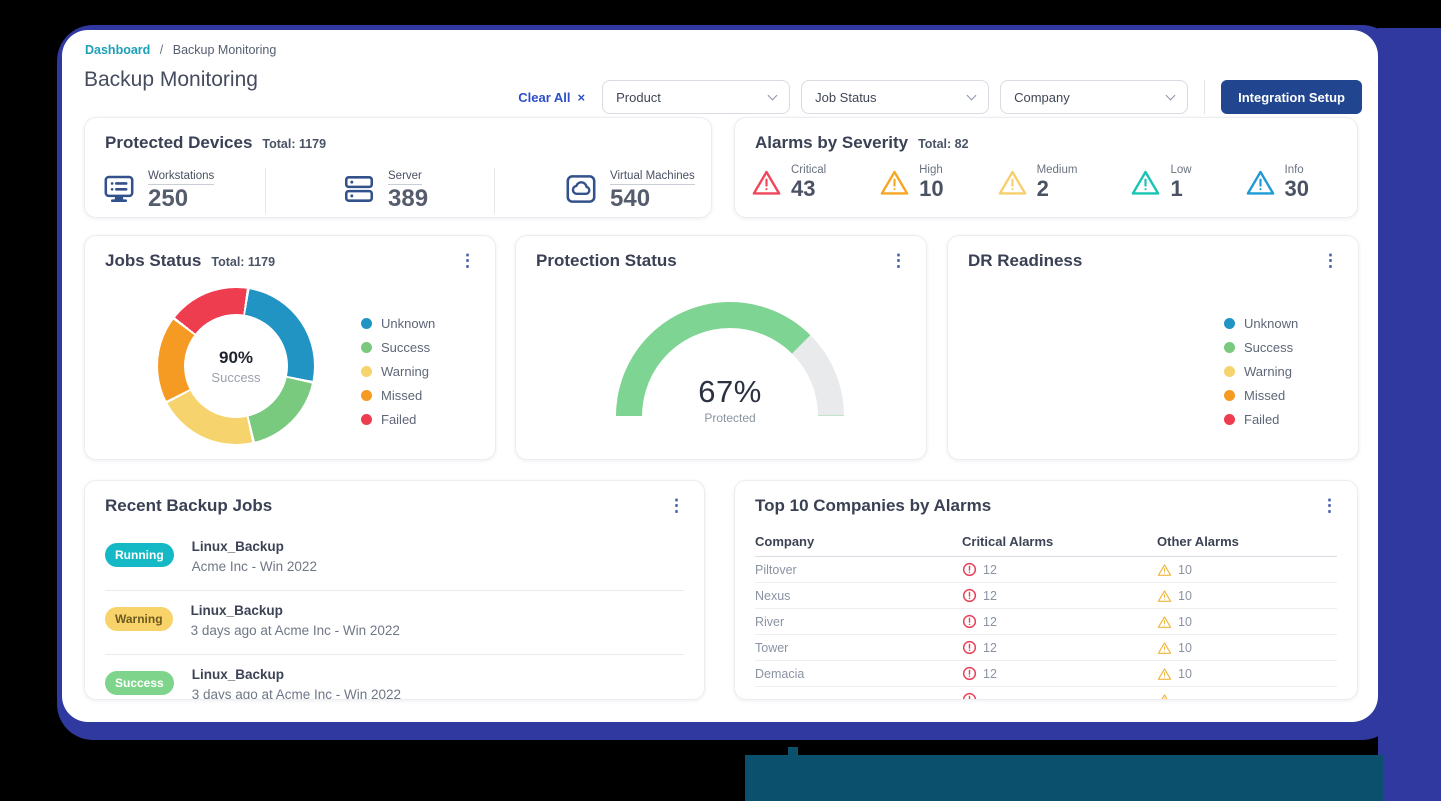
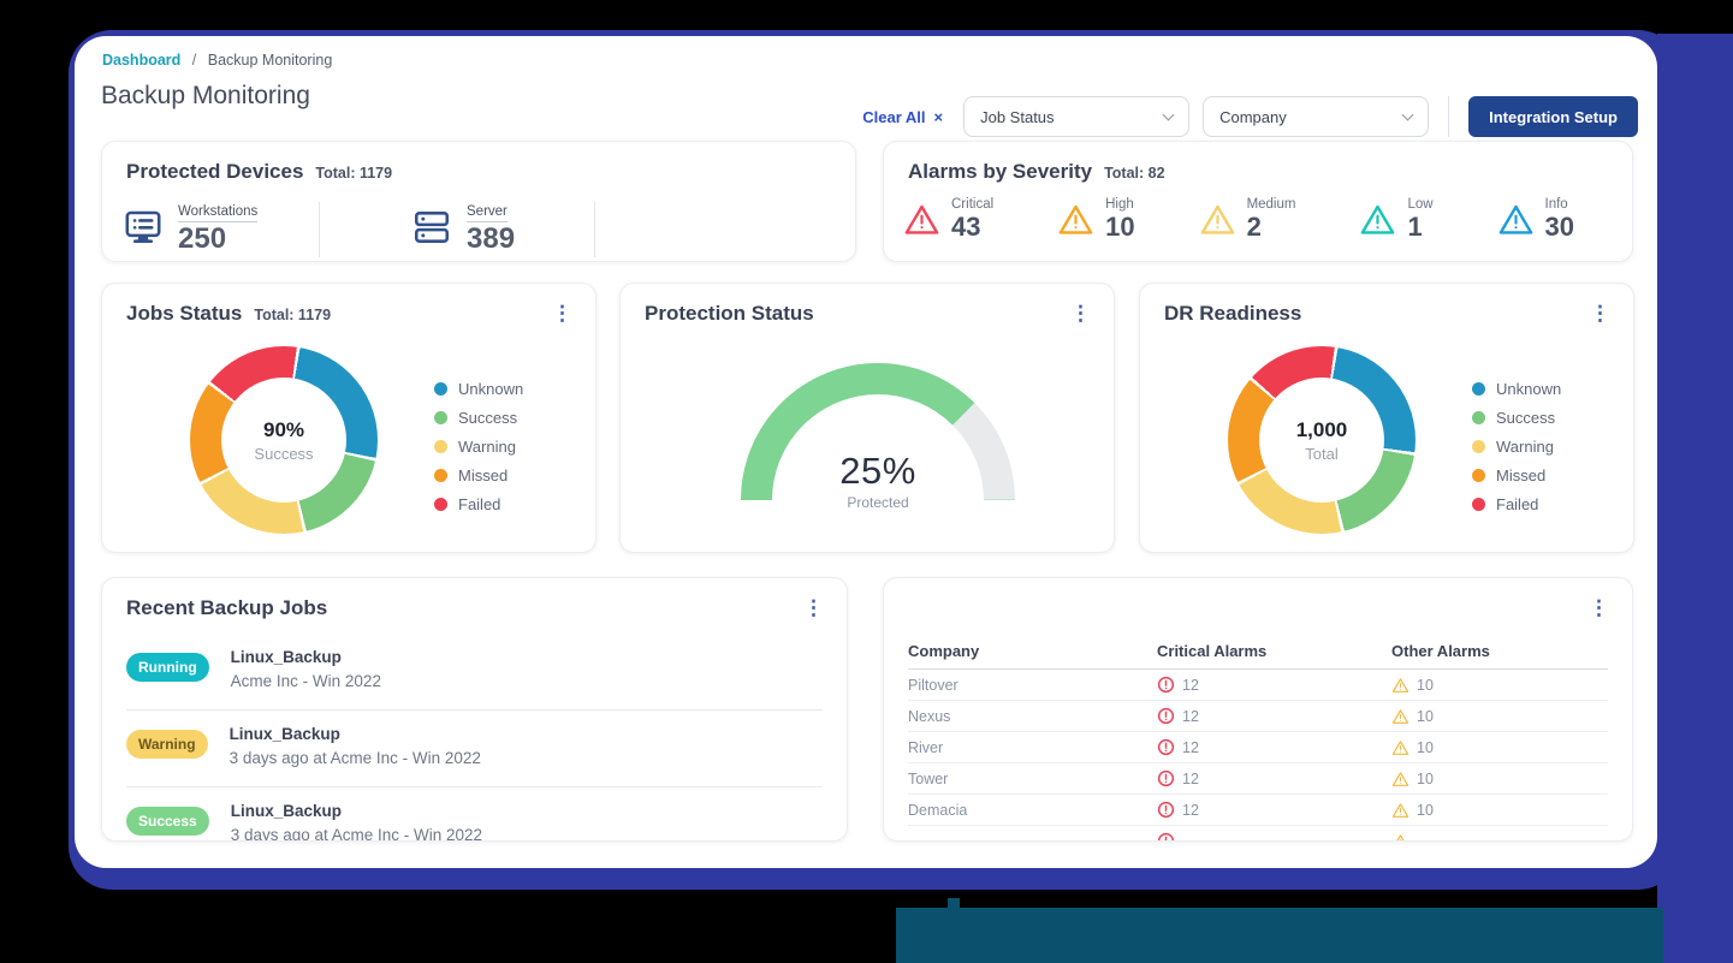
  Dashboard / Backup Monitoring
  Backup Monitoring
  Clear All
  ×
- Product
  Job Status
  Company
  Integration Setup
  Protected Devices
  Total: 1179
  Workstations
  250
  Server
  389
- Virtual Machines
- 540
  Alarms by Severity
  Total: 82
  Critical
  43
  High
  10
  Medium
  2
  Low
  1
  Info
  30
  Jobs Status
  Total: 1179
  ⋮
  90%
  Success
  Unknown
  Success
  Warning
  Missed
  Failed
  Protection Status
  ⋮
- 67%
+ 25%
  Protected
  DR Readiness
  ⋮
+ 1,000
+ Total
  Unknown
  Success
  Warning
  Missed
  Failed
  Recent Backup Jobs
  ⋮
  Running
  Linux_Backup
  Acme Inc - Win 2022
  Warning
  Linux_Backup
  3 days ago at Acme Inc - Win 2022
  Success
  Linux_Backup
  3 days ago at Acme Inc - Win 2022
- Top 10 Companies by Alarms
  ⋮
  Company
  Critical Alarms
  Other Alarms
  Piltover
  12
  10
  Nexus
  12
  10
  River
  12
  10
  Tower
  12
  10
  Demacia
  12
  10
